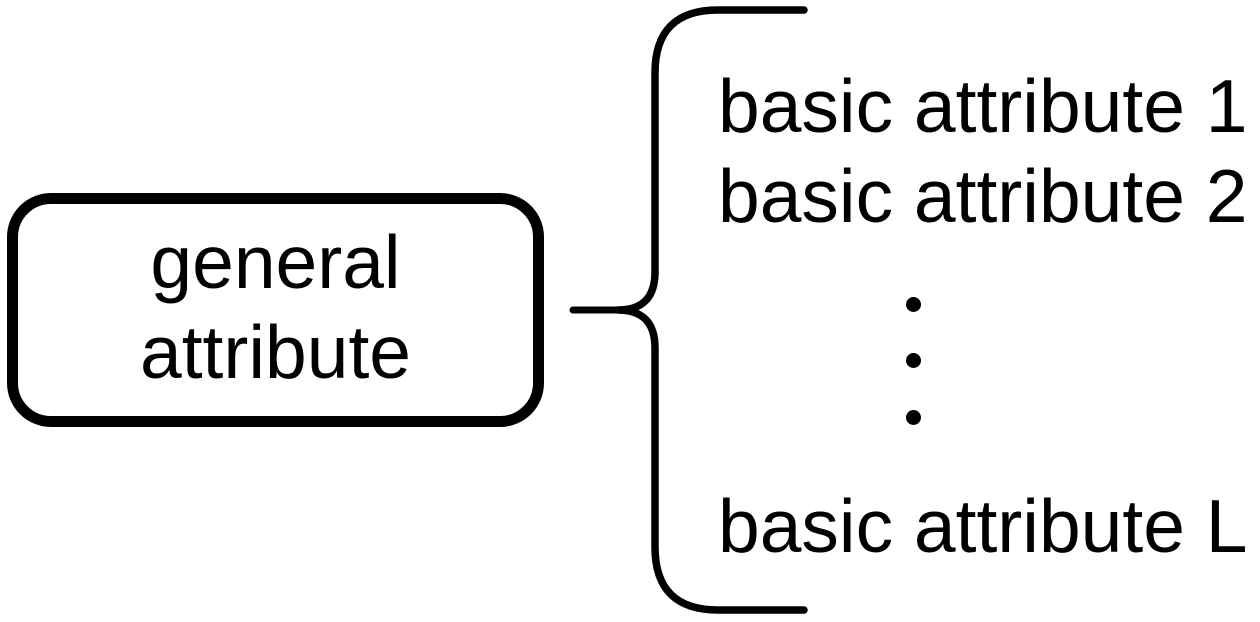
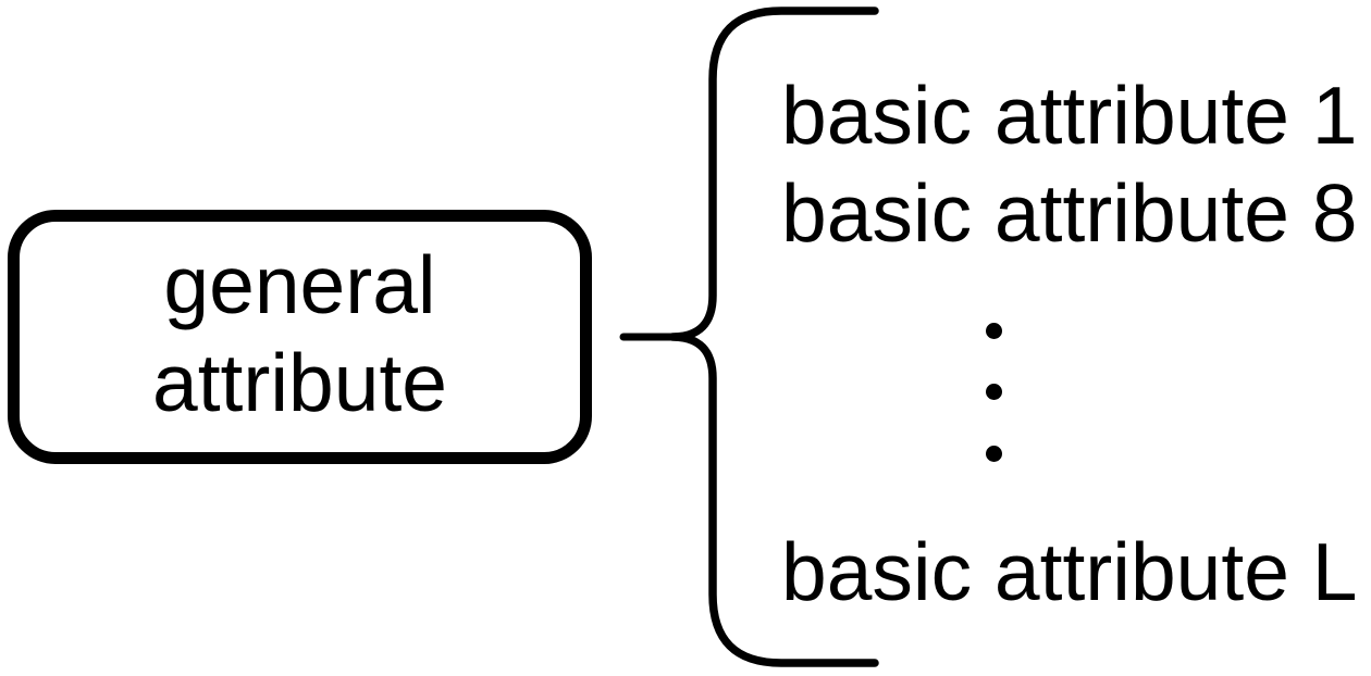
  general
  attribute
  basic attribute 1
- basic attribute 2
+ basic attribute 8
  basic attribute L
